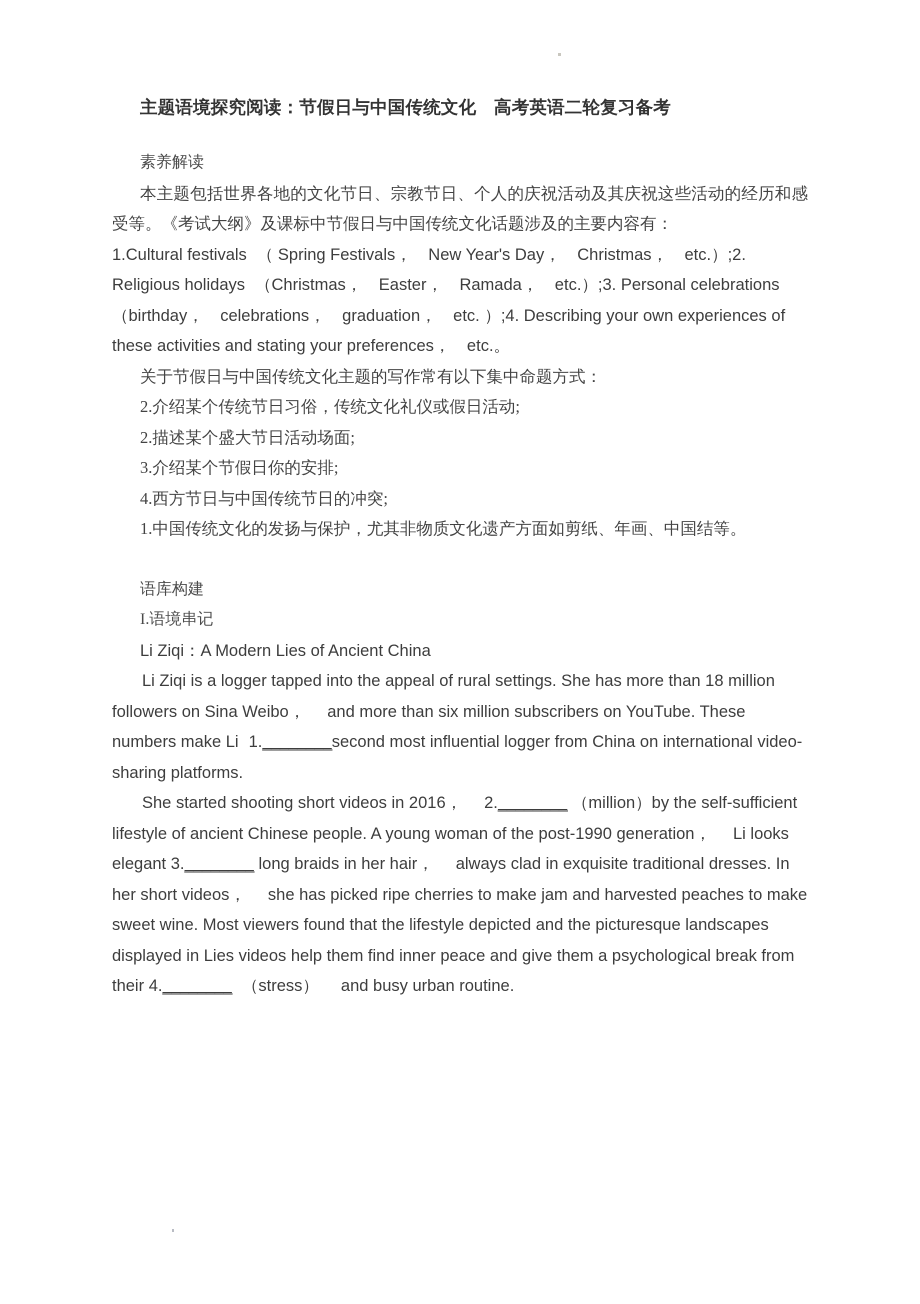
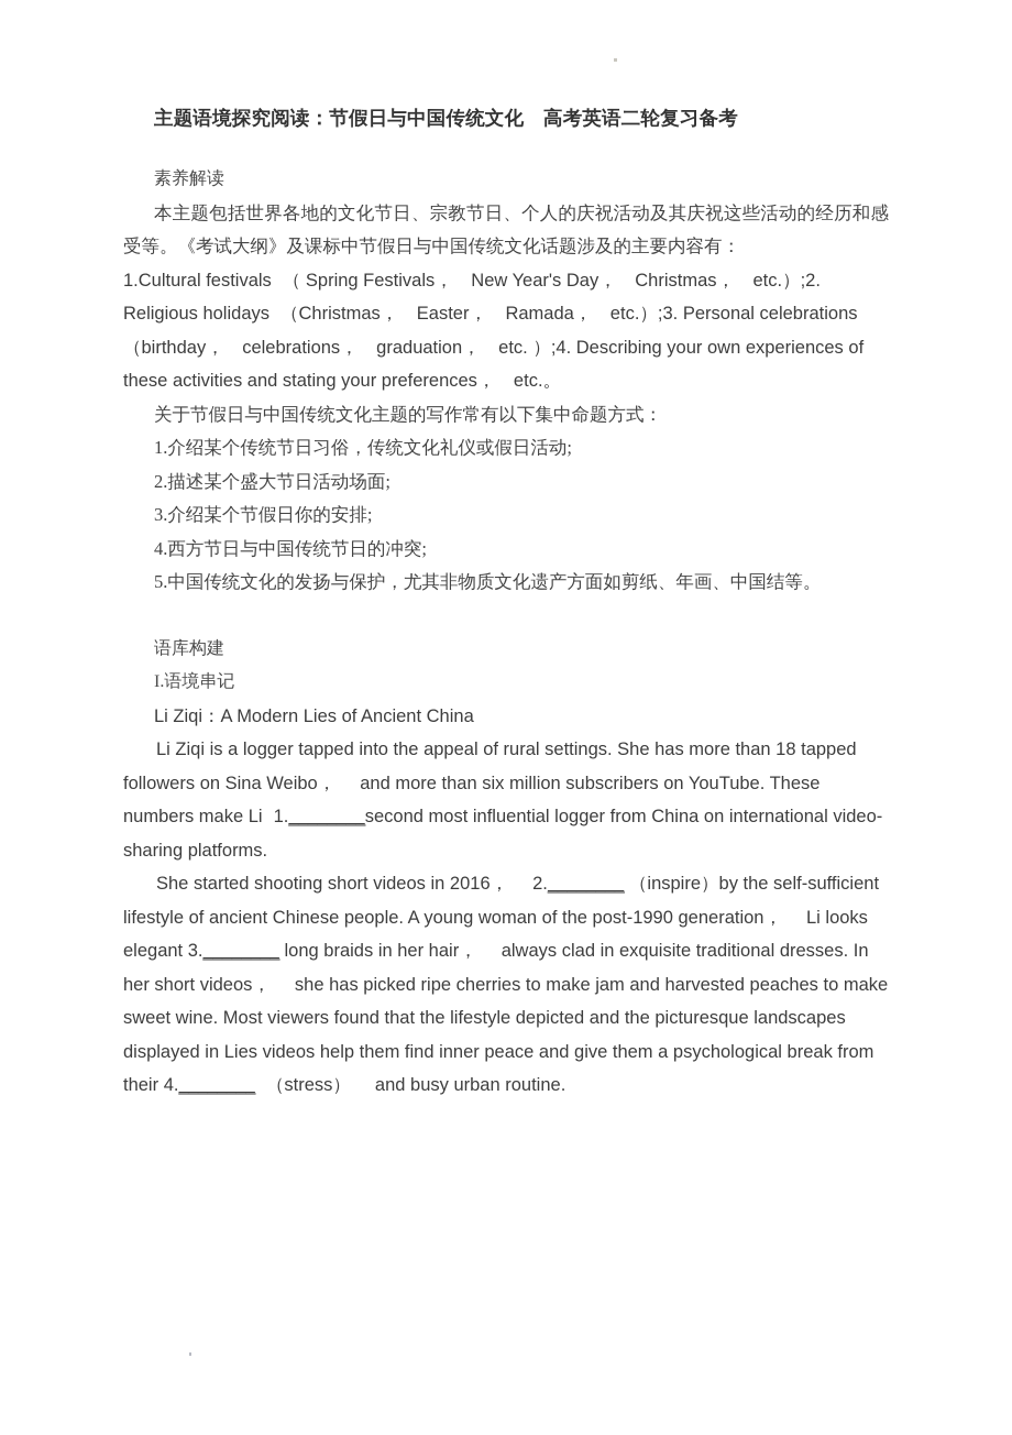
  主题语境探究阅读：节假日与中国传统文化 高考英语二轮复习备考
  素养解读
  本主题包括世界各地的文化节日、宗教节日、个人的庆祝活动及其庆祝这些活动的经历和感受等。《考试大纲》及课标中节假日与中国传统文化话题涉及的主要内容有：
  1.Cultural festivals （ Spring Festivals， New Year's Day， Christmas， etc.）;2. Religious holidays （Christmas， Easter， Ramada， etc.）;3. Personal celebrations （birthday， celebrations， graduation， etc. ）;4. Describing your own experiences of these activities and stating your preferences， etc.。
  关于节假日与中国传统文化主题的写作常有以下集中命题方式：
- 2.介绍某个传统节日习俗，传统文化礼仪或假日活动;
+ 1.介绍某个传统节日习俗，传统文化礼仪或假日活动;
  2.描述某个盛大节日活动场面;
  3.介绍某个节假日你的安排;
  4.西方节日与中国传统节日的冲突;
- 1.中国传统文化的发扬与保护，尤其非物质文化遗产方面如剪纸、年画、中国结等。
+ 5.中国传统文化的发扬与保护，尤其非物质文化遗产方面如剪纸、年画、中国结等。
  语库构建
  I.语境串记
  Li Ziqi：A Modern Lies of Ancient China
- Li Ziqi is a logger tapped into the appeal of rural settings. She has more than 18 million followers on Sina Weibo， and more than six million subscribers on YouTube. These numbers make Li 1.________second most influential logger from China on international video-sharing platforms.
+ Li Ziqi is a logger tapped into the appeal of rural settings. She has more than 18 tapped followers on Sina Weibo， and more than six million subscribers on YouTube. These numbers make Li 1.________second most influential logger from China on international video-sharing platforms.
- She started shooting short videos in 2016， 2.________ （million）by the self-sufficient lifestyle of ancient Chinese people. A young woman of the post-1990 generation， Li looks elegant 3.________ long braids in her hair， always clad in exquisite traditional dresses. In her short videos， she has picked ripe cherries to make jam and harvested peaches to make sweet wine. Most viewers found that the lifestyle depicted and the picturesque landscapes displayed in Lies videos help them find inner peace and give them a psychological break from their 4.________ （stress） and busy urban routine.
+ She started shooting short videos in 2016， 2.________ （inspire）by the self-sufficient lifestyle of ancient Chinese people. A young woman of the post-1990 generation， Li looks elegant 3.________ long braids in her hair， always clad in exquisite traditional dresses. In her short videos， she has picked ripe cherries to make jam and harvested peaches to make sweet wine. Most viewers found that the lifestyle depicted and the picturesque landscapes displayed in Lies videos help them find inner peace and give them a psychological break from their 4.________ （stress） and busy urban routine.
